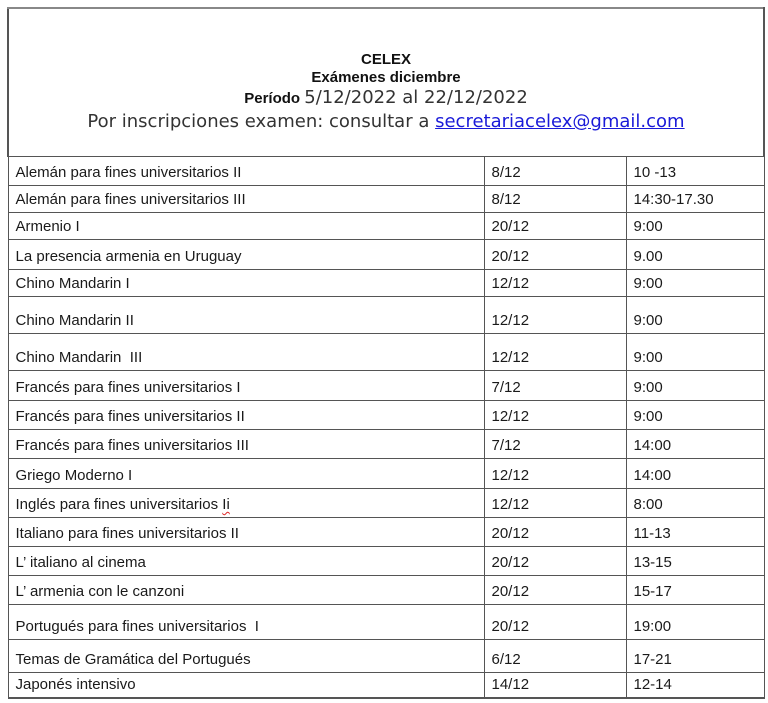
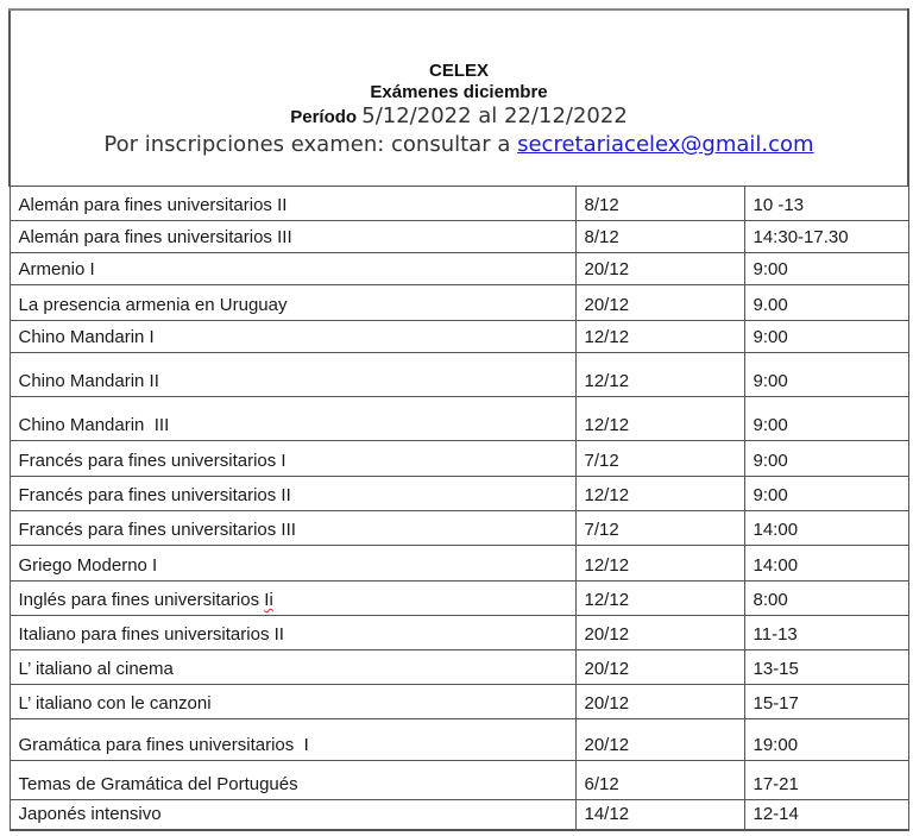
  CELEX Exámenes diciembre Período 5/12/2022 al 22/12/2022 Por inscripciones examen: consultar a secretariacelex@gmail.com
  Alemán para fines universitarios II	8/12	10 -13
  Alemán para fines universitarios III	8/12	14:30-17.30
  Armenio I	20/12	9:00
  La presencia armenia en Uruguay	20/12	9.00
  Chino Mandarin I	12/12	9:00
  Chino Mandarin II	12/12	9:00
  Chino Mandarin III	12/12	9:00
  Francés para fines universitarios I	7/12	9:00
  Francés para fines universitarios II	12/12	9:00
  Francés para fines universitarios III	7/12	14:00
  Griego Moderno I	12/12	14:00
  Inglés para fines universitarios Ii	12/12	8:00
  Italiano para fines universitarios II	20/12	11-13
  L’ italiano al cinema	20/12	13-15
- L’ armenia con le canzoni	20/12	15-17
+ L’ italiano con le canzoni	20/12	15-17
- Portugués para fines universitarios I	20/12	19:00
+ Gramática para fines universitarios I	20/12	19:00
  Temas de Gramática del Portugués	6/12	17-21
  Japonés intensivo	14/12	12-14
